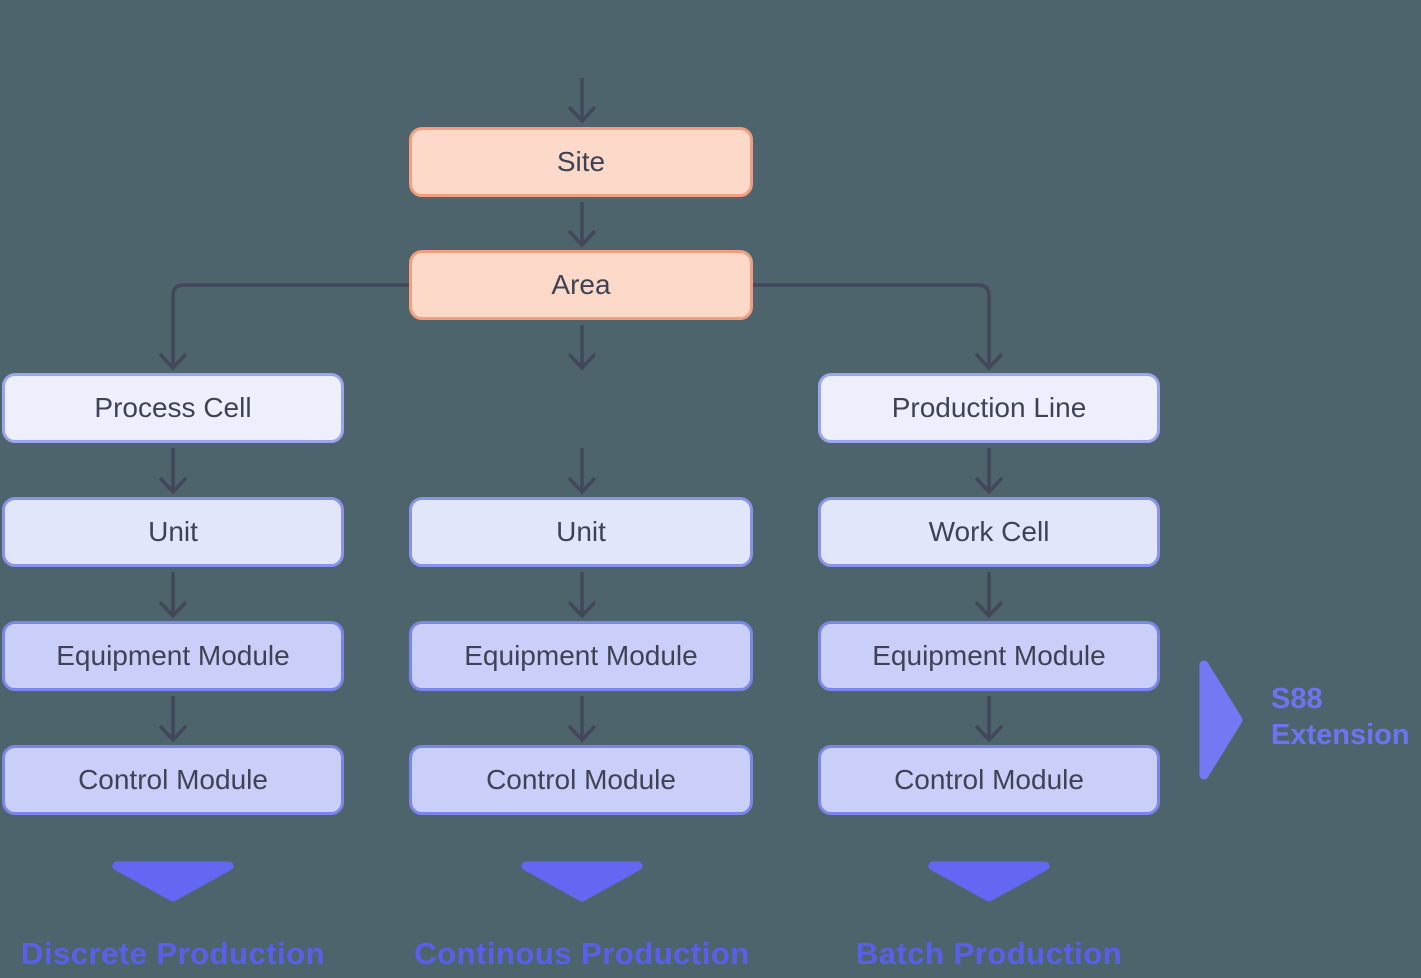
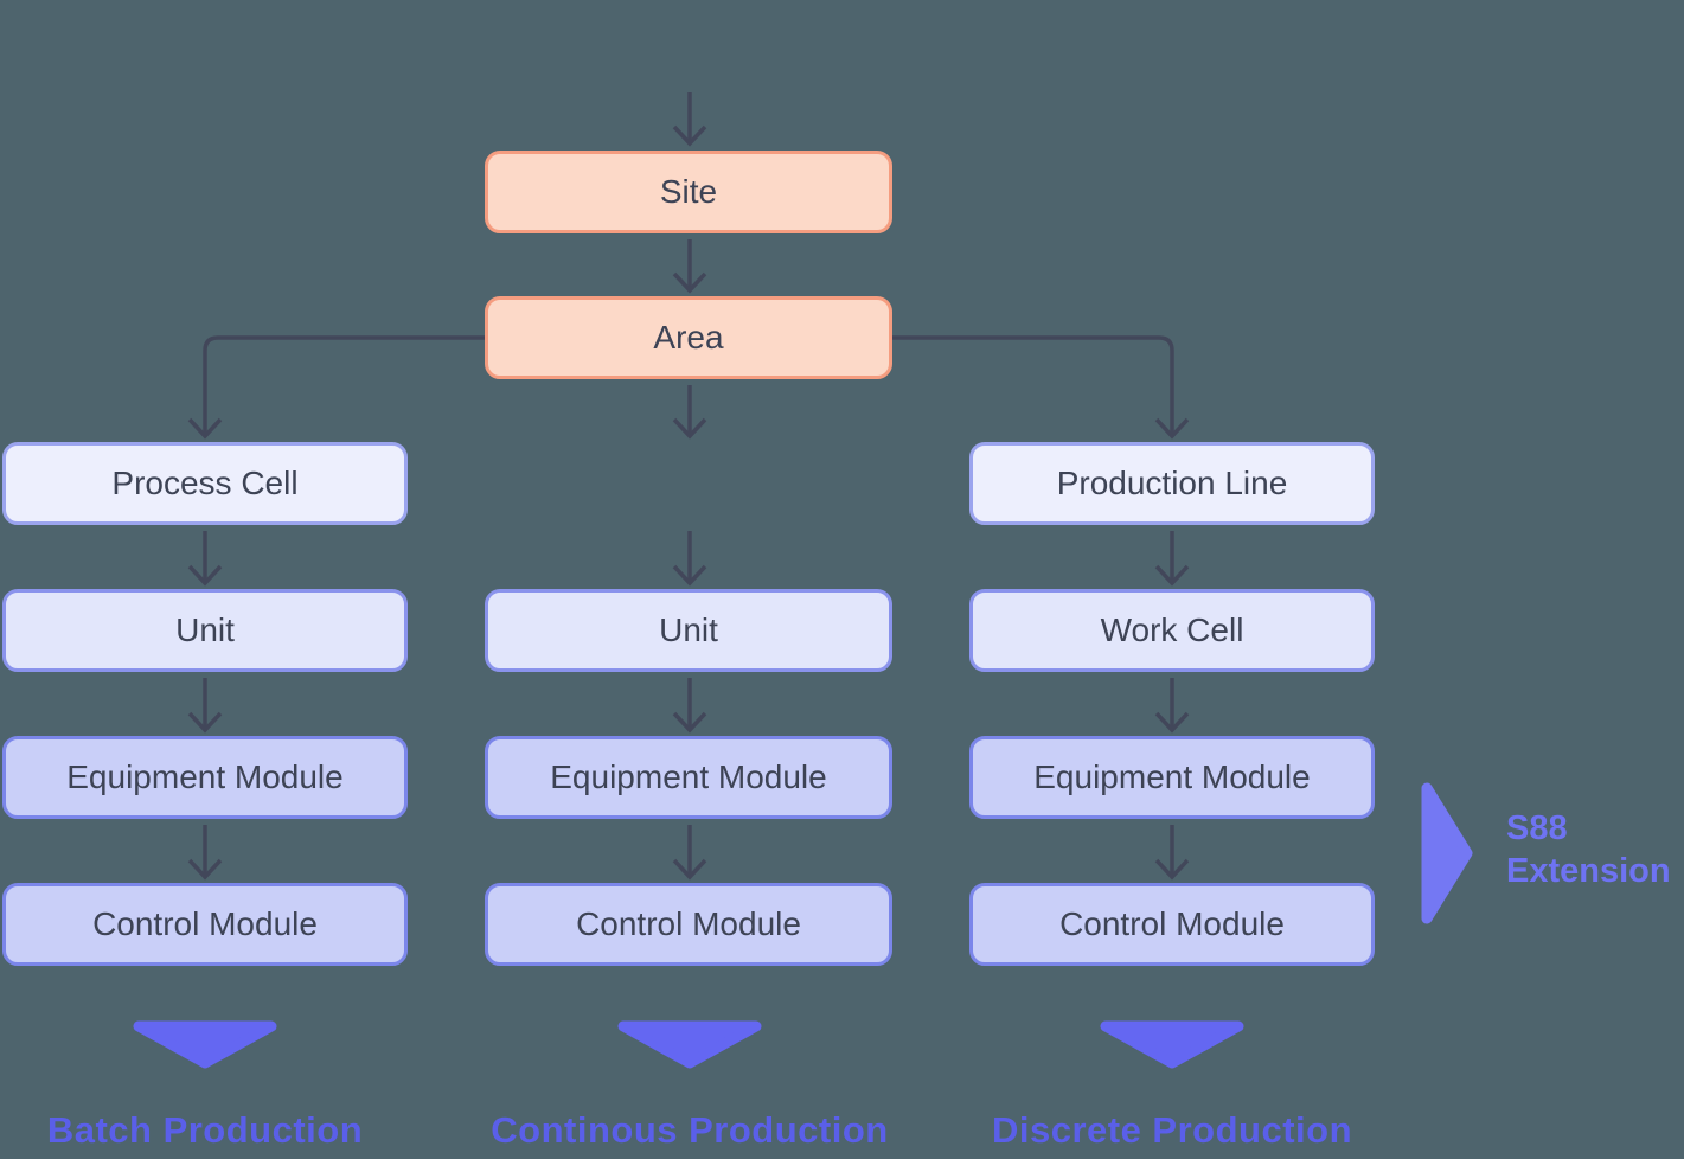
  Site
  Area
  Process Cell
  Unit
  Equipment Module
  Control Module
  Unit
  Equipment Module
  Control Module
  Production Line
  Work Cell
  Equipment Module
  Control Module
- Discrete Production
+ Batch Production
  Continous Production
- Batch Production
+ Discrete Production
  S88 Extension
